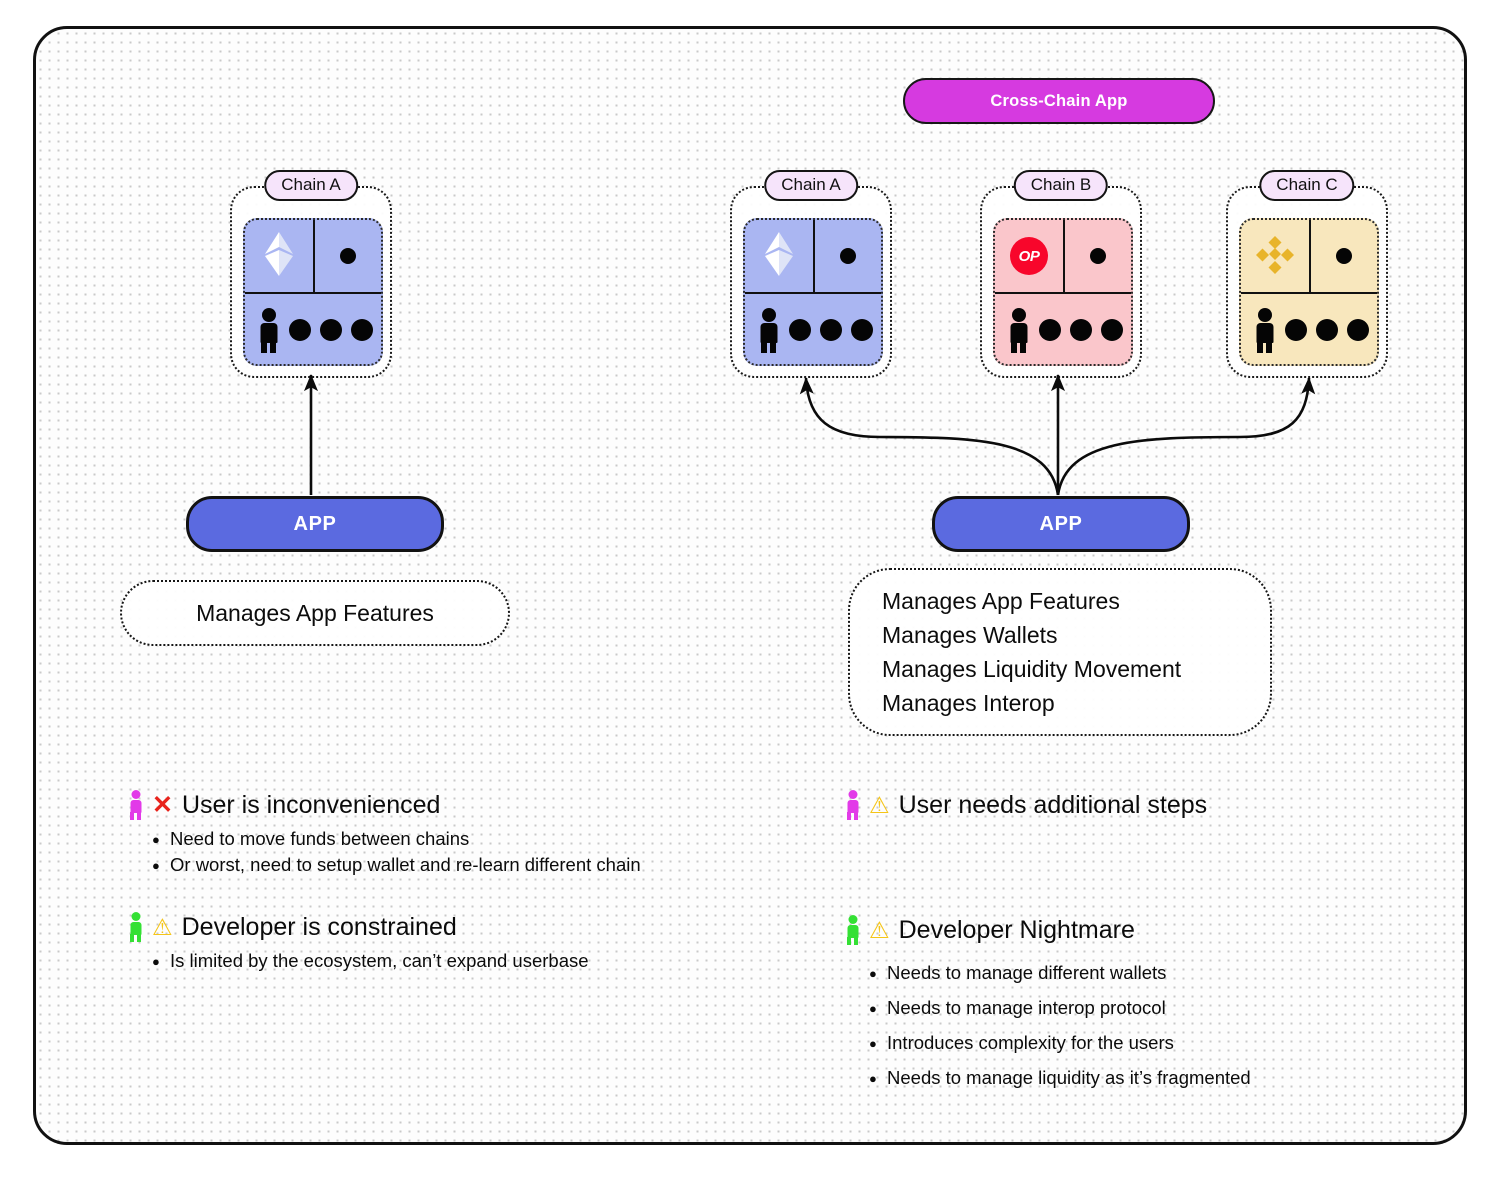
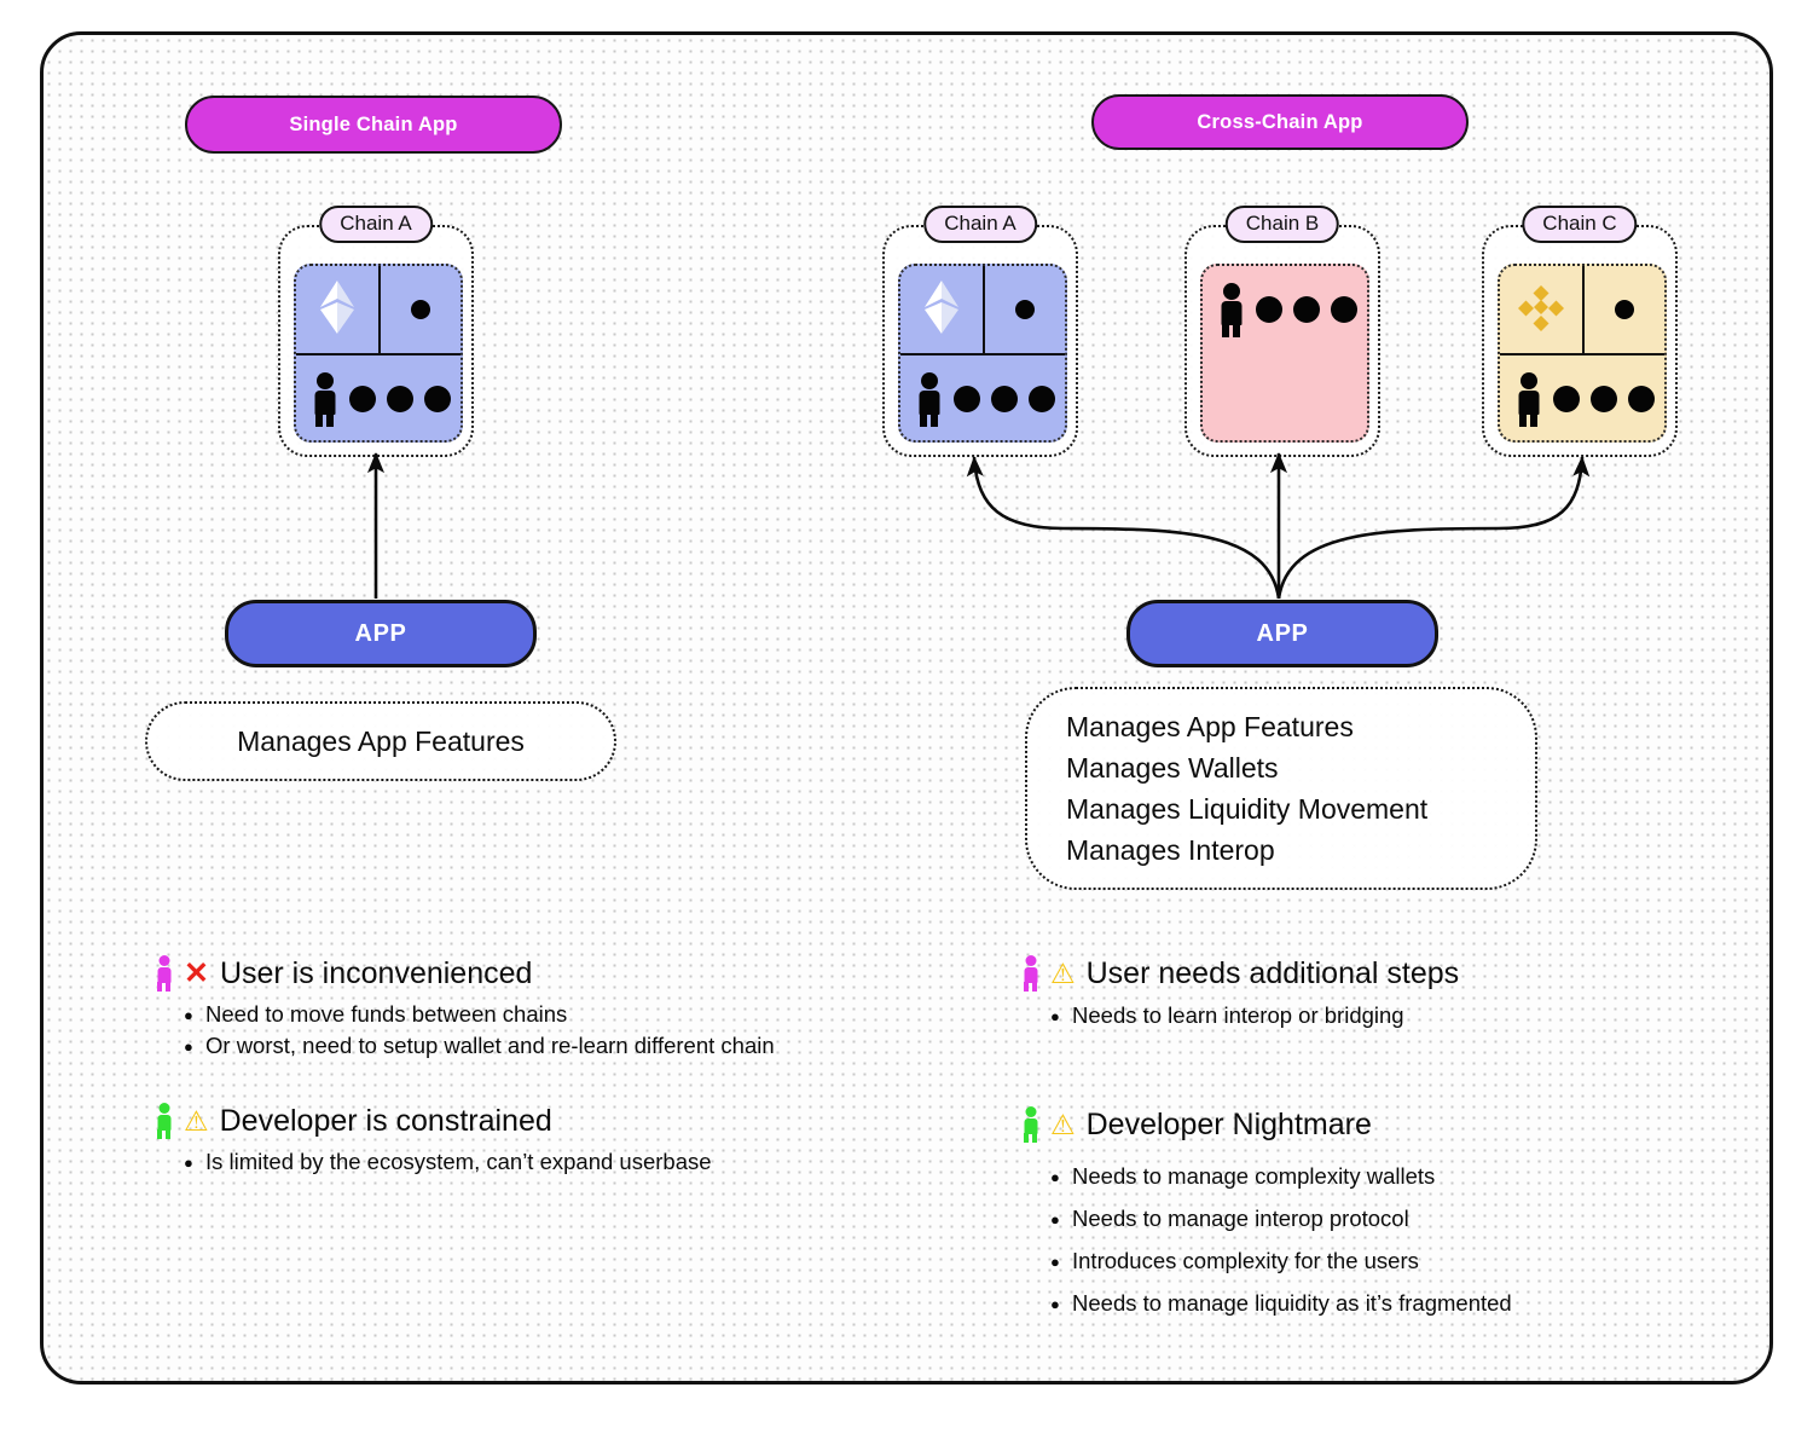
+ Single Chain App
  Cross-Chain App
  Chain A
  Chain A
  Chain B
- OP
  Chain C
  APP
  APP
  Manages App Features
  Manages App Features
  Manages Wallets
  Manages Liquidity Movement
  Manages Interop
  ✕
  User is inconvenienced
  Need to move funds between chains
  Or worst, need to setup wallet and re-learn different chain
  ⚠
  Developer is constrained
  Is limited by the ecosystem, can’t expand userbase
  ⚠
  User needs additional steps
+ Needs to learn interop or bridging
  ⚠
  Developer Nightmare
- Needs to manage different wallets
+ Needs to manage complexity wallets
  Needs to manage interop protocol
  Introduces complexity for the users
  Needs to manage liquidity as it’s fragmented
